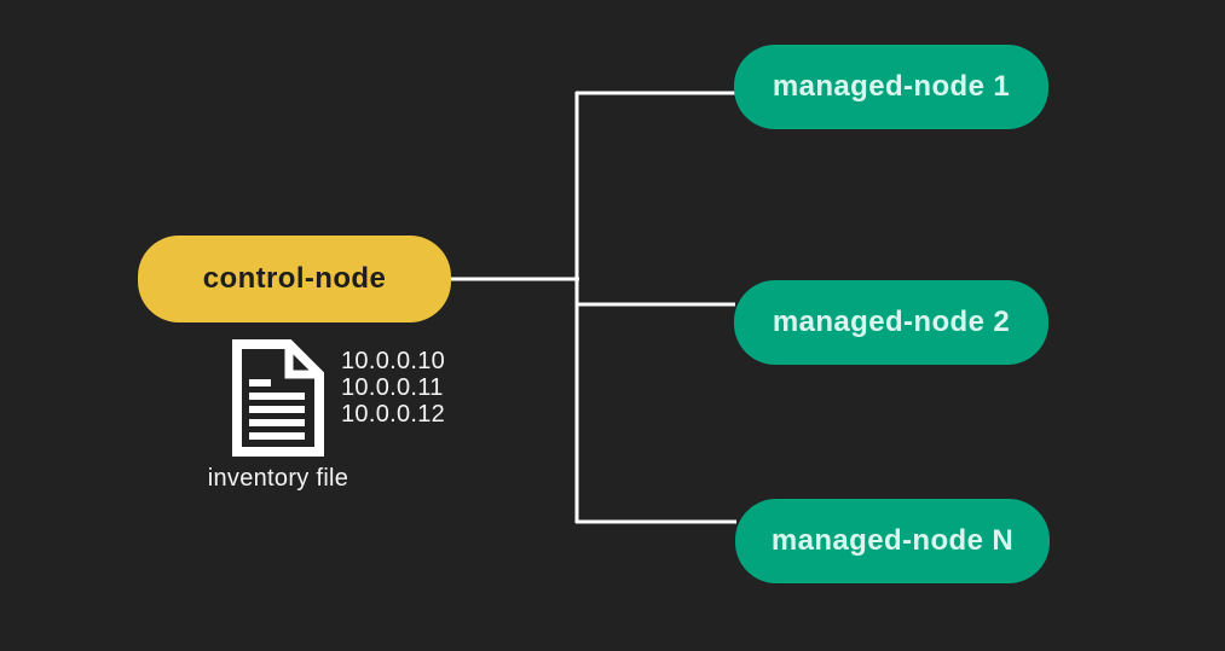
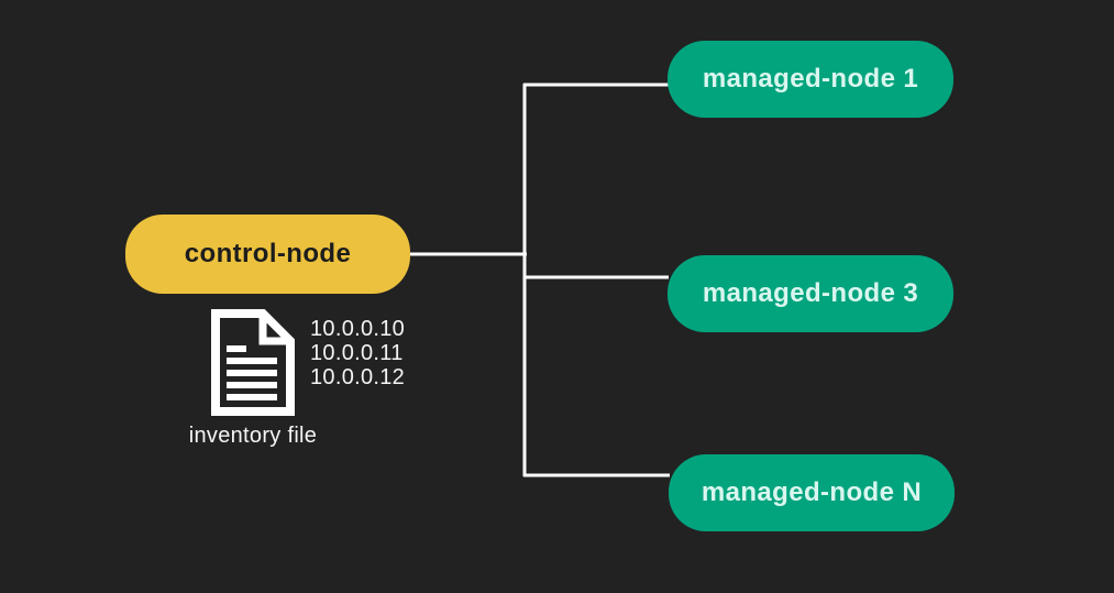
  control-node
  managed-node 1
- managed-node 2
+ managed-node 3
  managed-node N
  10.0.0.10
  10.0.0.11
  10.0.0.12
  inventory file
